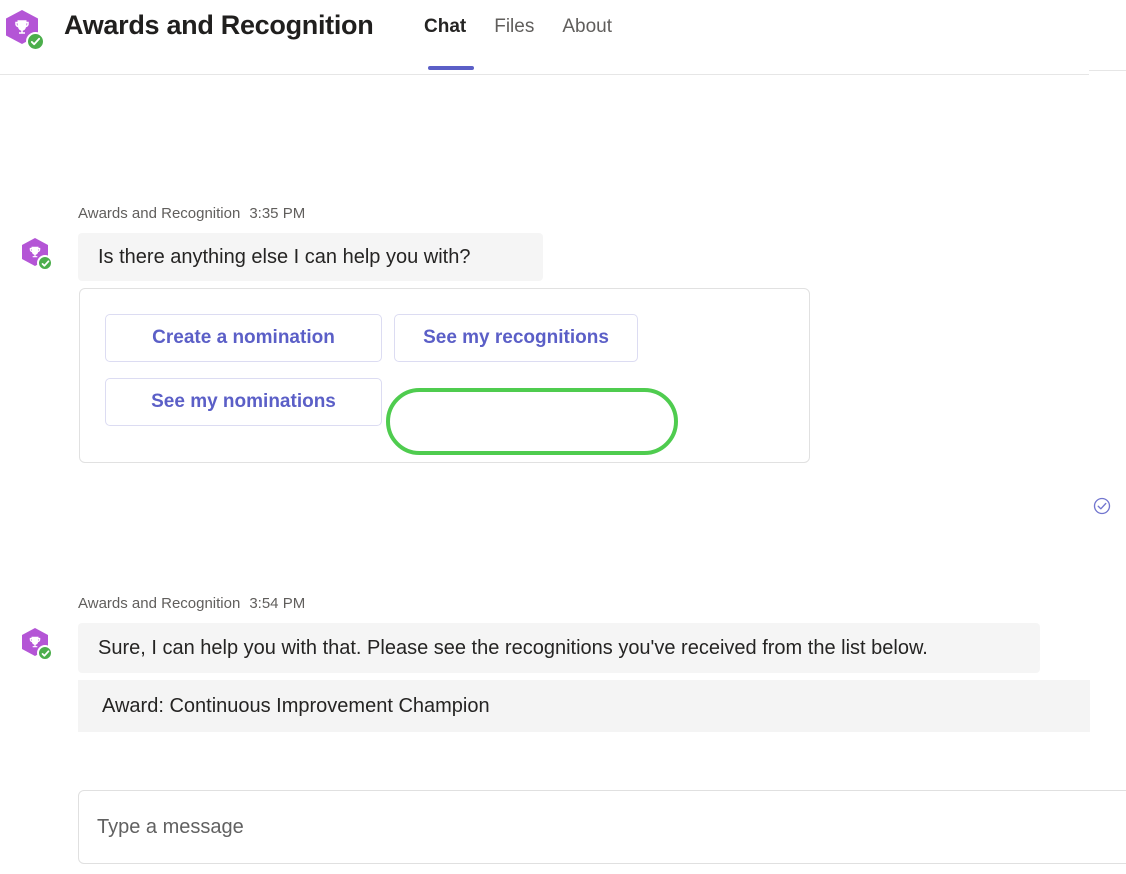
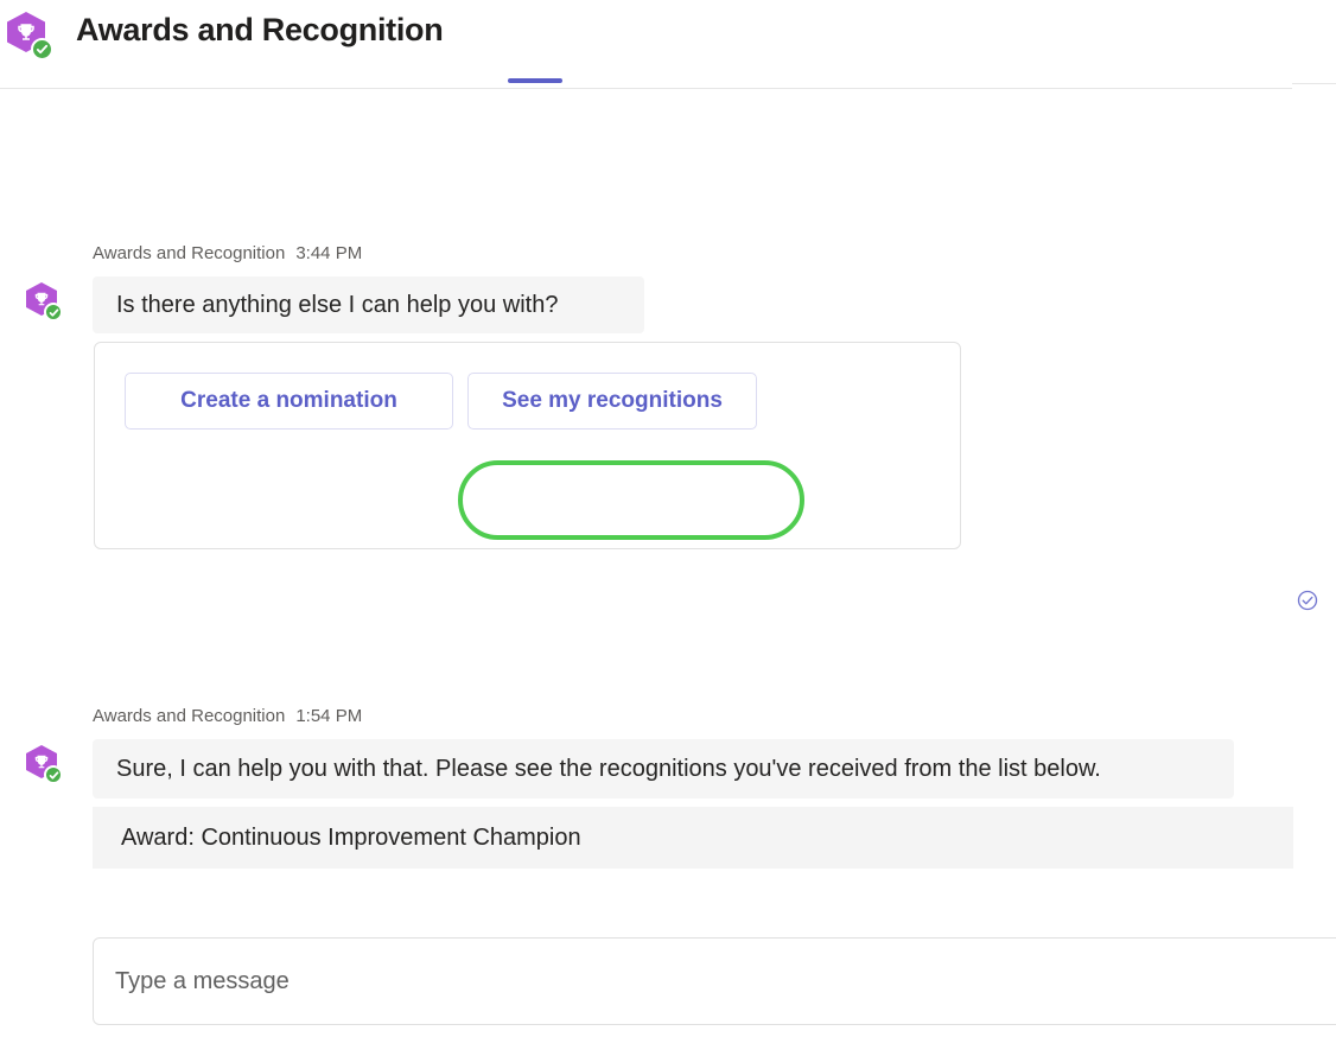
  Awards and Recognition
- Chat
- Files
- About
- Awards and Recognition 3:35 PM
+ Awards and Recognition 3:44 PM
  Is there anything else I can help you with?
  Create a nomination
  See my recognitions
- See my nominations
- Awards and Recognition 3:54 PM
+ Awards and Recognition 1:54 PM
  Sure, I can help you with that. Please see the recognitions you've received from the list below.
  Award: Continuous Improvement Champion
  Type a message
